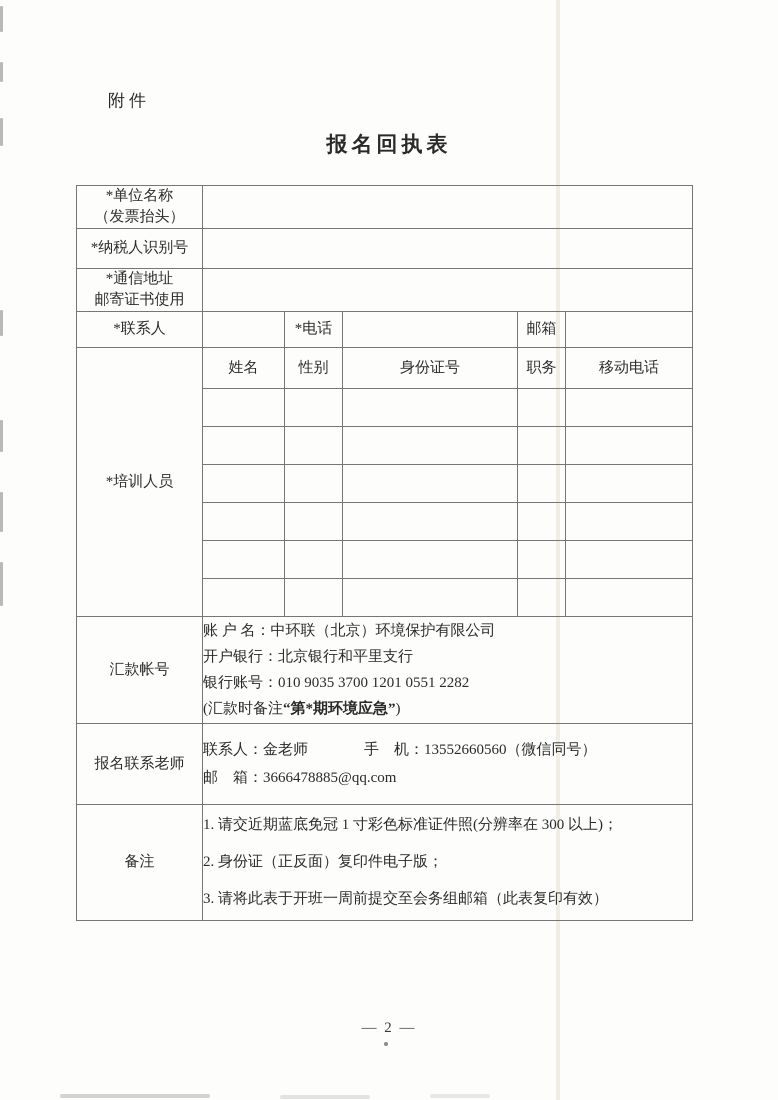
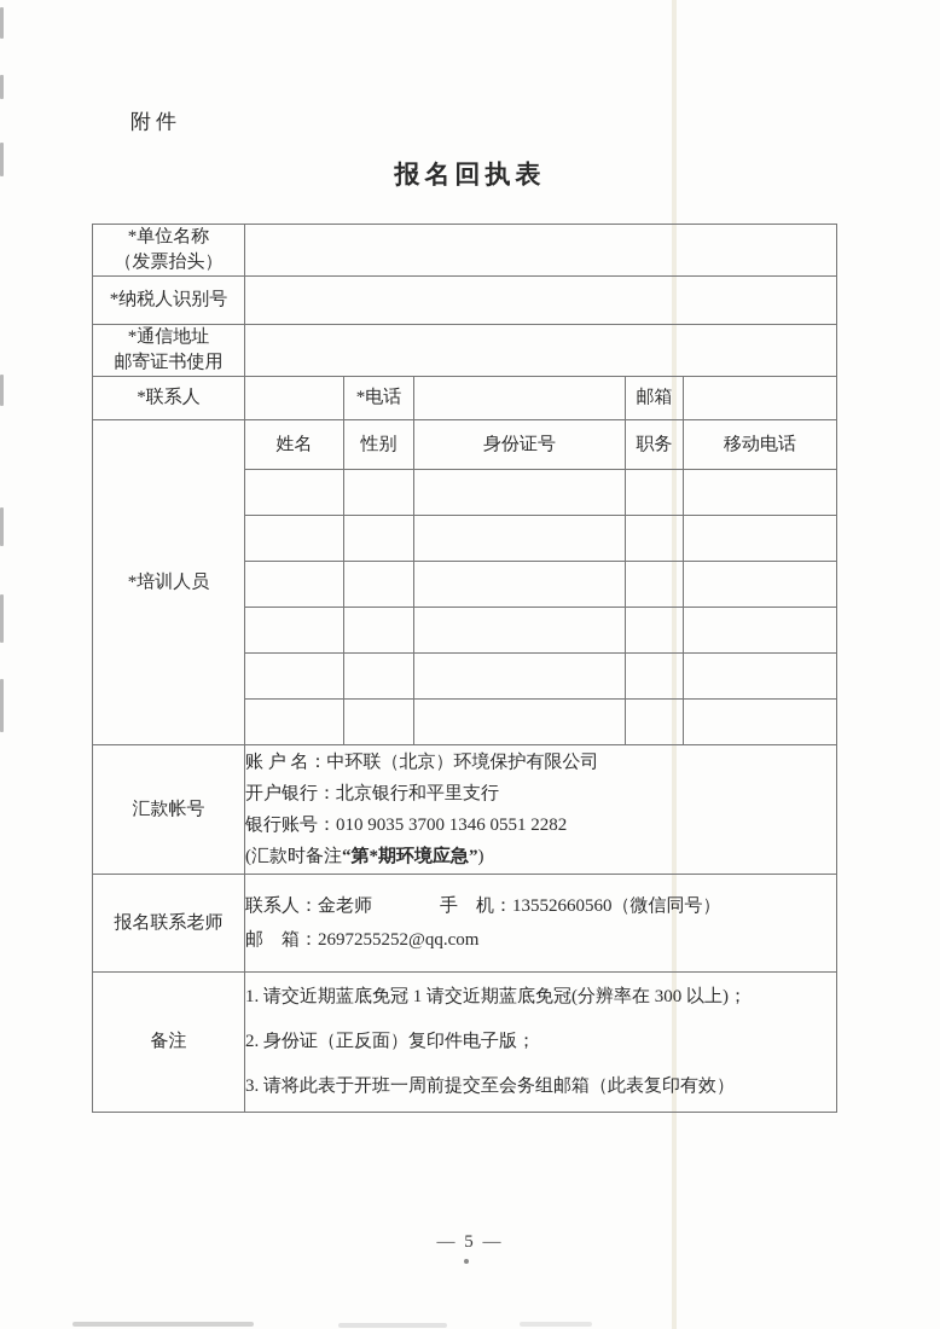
  附件
  报名回执表
  *单位名称 （发票抬头）
  *纳税人识别号
  *通信地址 邮寄证书使用
  *联系人		*电话		邮箱
  *培训人员	姓名	性别	身份证号	职务	移动电话
- 汇款帐号	账 户 名：中环联（北京）环境保护有限公司 开户银行：北京银行和平里支行 银行账号：010 9035 3700 1201 0551 2282 (汇款时备注“第*期环境应急”)
+ 汇款帐号	账 户 名：中环联（北京）环境保护有限公司 开户银行：北京银行和平里支行 银行账号：010 9035 3700 1346 0551 2282 (汇款时备注“第*期环境应急”)
- 报名联系老师	联系人：金老师 手 机：13552660560（微信同号） 邮 箱：3666478885@qq.com
+ 报名联系老师	联系人：金老师 手 机：13552660560（微信同号） 邮 箱：2697255252@qq.com
- 备注	1. 请交近期蓝底免冠 1 寸彩色标准证件照(分辨率在 300 以上)； 2. 身份证（正反面）复印件电子版； 3. 请将此表于开班一周前提交至会务组邮箱（此表复印有效）
+ 备注	1. 请交近期蓝底免冠 1 请交近期蓝底免冠(分辨率在 300 以上)； 2. 身份证（正反面）复印件电子版； 3. 请将此表于开班一周前提交至会务组邮箱（此表复印有效）
- — 2 —
+ — 5 —
